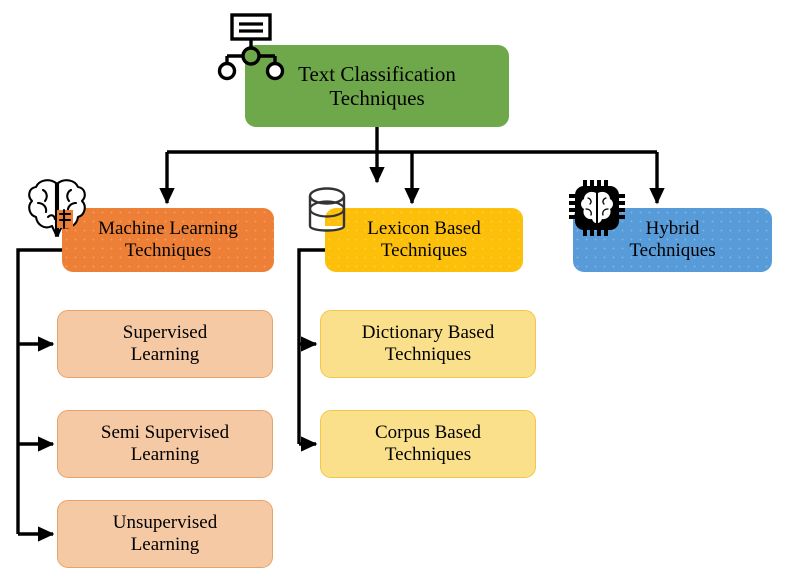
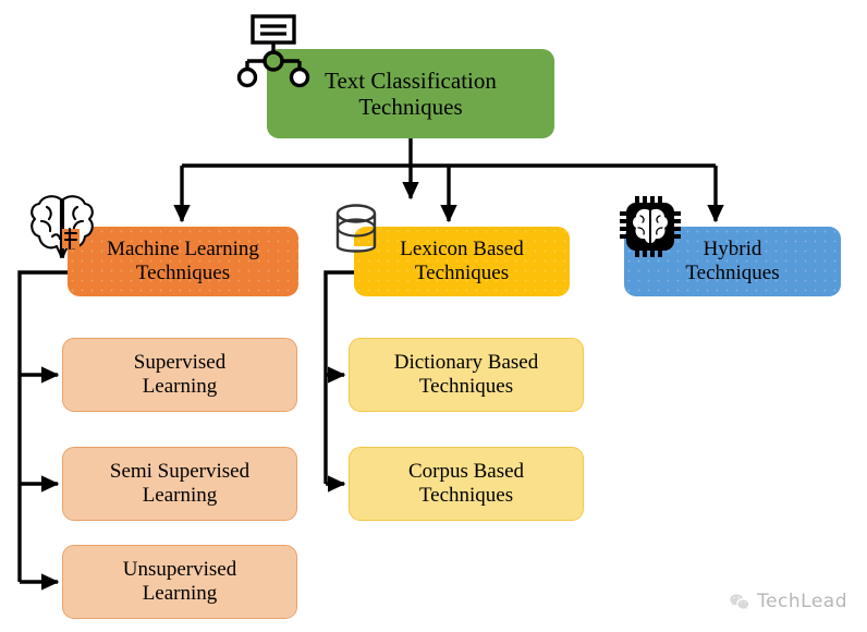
  Text Classification
  Techniques
  Supervised
  Learning
  Semi Supervised
  Learning
  Unsupervised
  Learning
  Dictionary Based
  Techniques
  Corpus Based
  Techniques
+ TechLead
